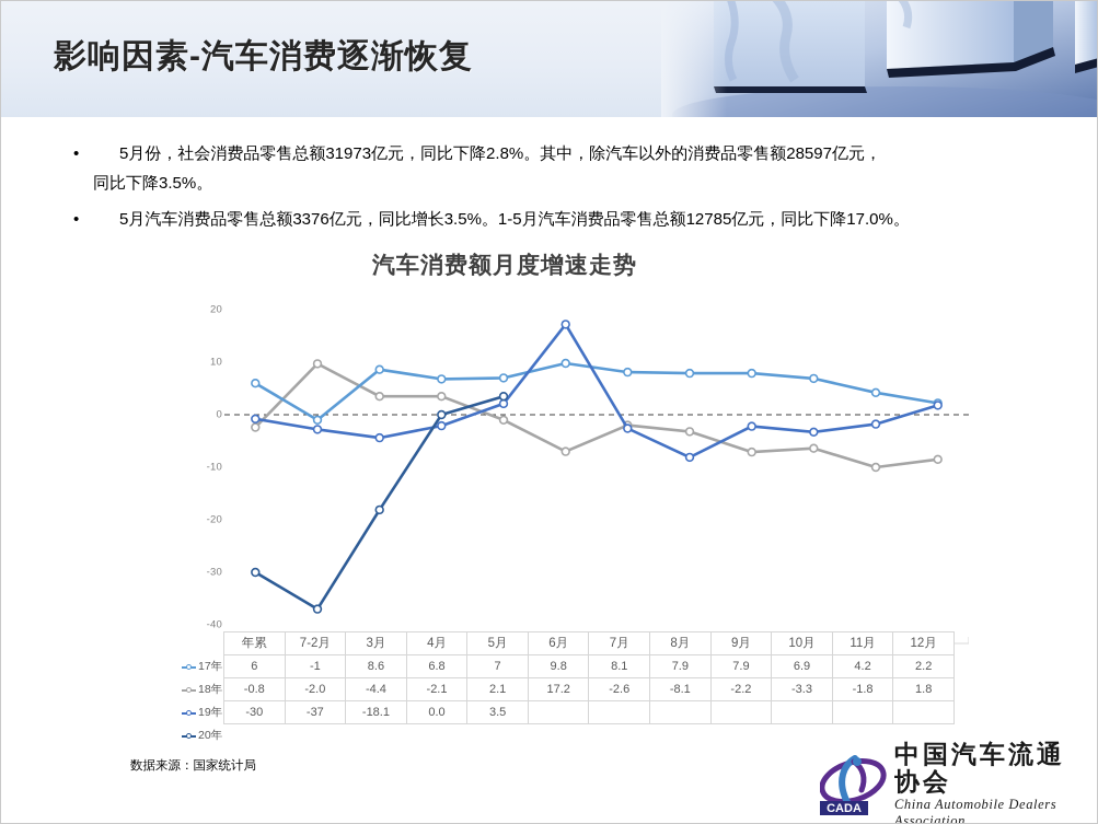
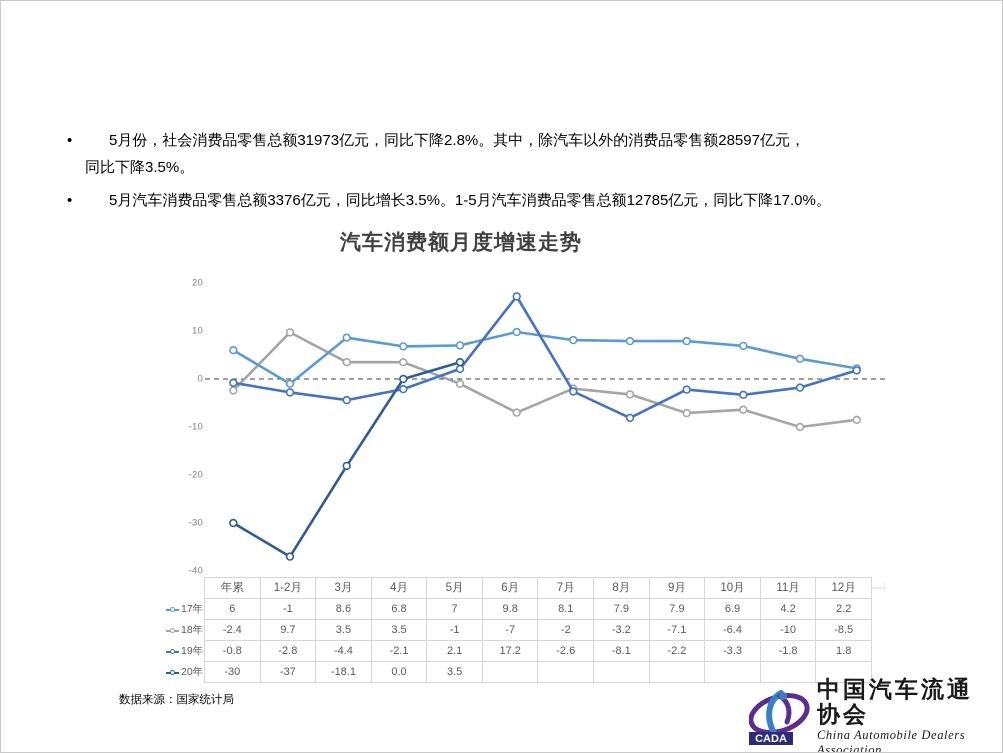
- 影响因素-汽车消费逐渐恢复
  •
  5月份，社会消费品零售总额31973亿元，同比下降2.8%。其中，除汽车以外的消费品零售额28597亿元，
  同比下降3.5%。
  •
  5月汽车消费品零售总额3376亿元，同比增长3.5%。1-5月汽车消费品零售总额12785亿元，同比下降17.0%。
  汽车消费额月度增速走势
  20
  10
  0
  -10
  -20
  -30
  -40
  17年
  18年
  19年
  20年
- 年累	7-2月	3月	4月	5月	6月	7月	8月	9月	10月	11月	12月
+ 年累	1-2月	3月	4月	5月	6月	7月	8月	9月	10月	11月	12月
  6	-1	8.6	6.8	7	9.8	8.1	7.9	7.9	6.9	4.2	2.2
+ -2.4	9.7	3.5	3.5	-1	-7	-2	-3.2	-7.1	-6.4	-10	-8.5
- -0.8	-2.0	-4.4	-2.1	2.1	17.2	-2.6	-8.1	-2.2	-3.3	-1.8	1.8
+ -0.8	-2.8	-4.4	-2.1	2.1	17.2	-2.6	-8.1	-2.2	-3.3	-1.8	1.8
  -30	-37	-18.1	0.0	3.5
  数据来源：国家统计局
  CADA
  中国汽车流通协会
  China Automobile Dealers Association
